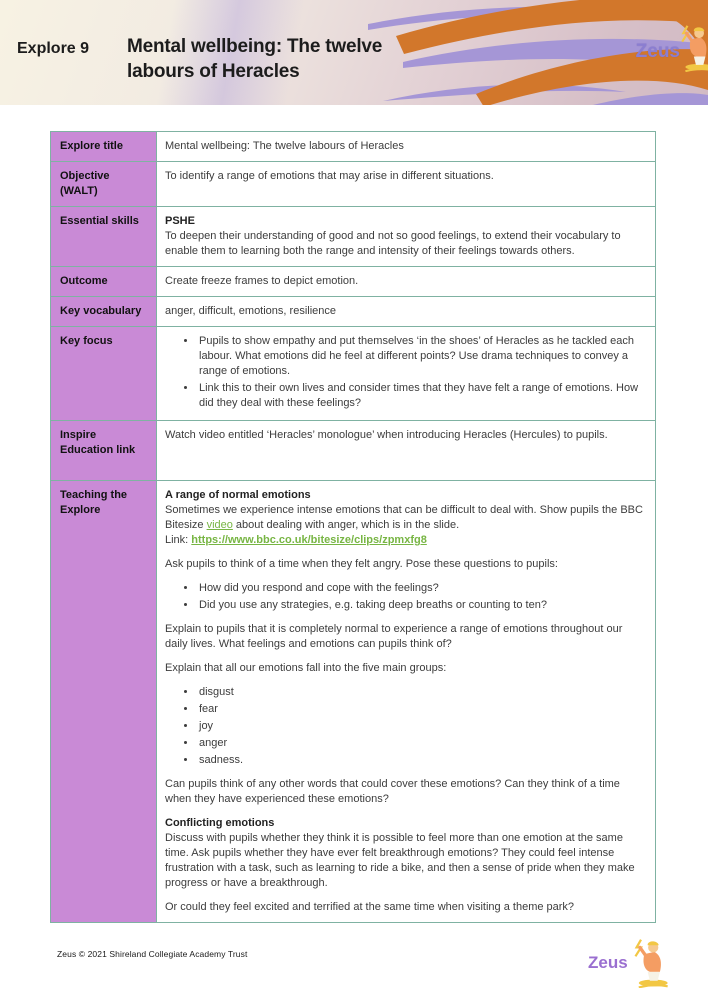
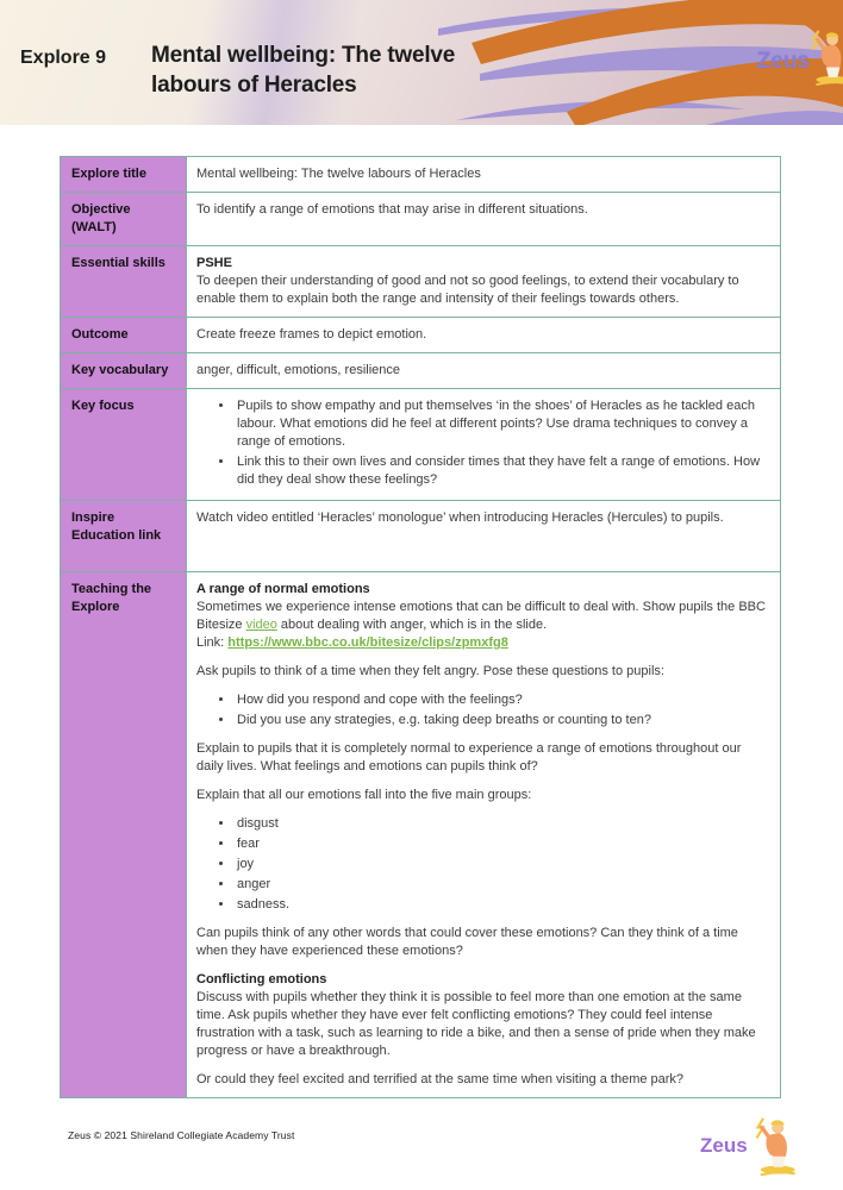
  Explore 9
  Mental wellbeing: The twelve labours of Heracles
  Zeus
  Explore title	Mental wellbeing: The twelve labours of Heracles
  Objective (WALT)	To identify a range of emotions that may arise in different situations.
- Essential skills	PSHE To deepen their understanding of good and not so good feelings, to extend their vocabulary to enable them to learning both the range and intensity of their feelings towards others.
+ Essential skills	PSHE To deepen their understanding of good and not so good feelings, to extend their vocabulary to enable them to explain both the range and intensity of their feelings towards others.
  Outcome	Create freeze frames to depict emotion.
  Key vocabulary	anger, difficult, emotions, resilience
- Key focus	Pupils to show empathy and put themselves ‘in the shoes’ of Heracles as he tackled each labour. What emotions did he feel at different points? Use drama techniques to convey a range of emotions. Link this to their own lives and consider times that they have felt a range of emotions. How did they deal with these feelings?
+ Key focus	Pupils to show empathy and put themselves ‘in the shoes’ of Heracles as he tackled each labour. What emotions did he feel at different points? Use drama techniques to convey a range of emotions. Link this to their own lives and consider times that they have felt a range of emotions. How did they deal show these feelings?
  Inspire Education link	Watch video entitled ‘Heracles’ monologue’ when introducing Heracles (Hercules) to pupils.
- Teaching the Explore	A range of normal emotions Sometimes we experience intense emotions that can be difficult to deal with. Show pupils the BBC Bitesize video about dealing with anger, which is in the slide. Link: https://www.bbc.co.uk/bitesize/clips/zpmxfg8 Ask pupils to think of a time when they felt angry. Pose these questions to pupils: How did you respond and cope with the feelings? Did you use any strategies, e.g. taking deep breaths or counting to ten? Explain to pupils that it is completely normal to experience a range of emotions throughout our daily lives. What feelings and emotions can pupils think of? Explain that all our emotions fall into the five main groups: disgust fear joy anger sadness. Can pupils think of any other words that could cover these emotions? Can they think of a time when they have experienced these emotions? Conflicting emotions Discuss with pupils whether they think it is possible to feel more than one emotion at the same time. Ask pupils whether they have ever felt breakthrough emotions? They could feel intense frustration with a task, such as learning to ride a bike, and then a sense of pride when they make progress or have a breakthrough. Or could they feel excited and terrified at the same time when visiting a theme park?
+ Teaching the Explore	A range of normal emotions Sometimes we experience intense emotions that can be difficult to deal with. Show pupils the BBC Bitesize video about dealing with anger, which is in the slide. Link: https://www.bbc.co.uk/bitesize/clips/zpmxfg8 Ask pupils to think of a time when they felt angry. Pose these questions to pupils: How did you respond and cope with the feelings? Did you use any strategies, e.g. taking deep breaths or counting to ten? Explain to pupils that it is completely normal to experience a range of emotions throughout our daily lives. What feelings and emotions can pupils think of? Explain that all our emotions fall into the five main groups: disgust fear joy anger sadness. Can pupils think of any other words that could cover these emotions? Can they think of a time when they have experienced these emotions? Conflicting emotions Discuss with pupils whether they think it is possible to feel more than one emotion at the same time. Ask pupils whether they have ever felt conflicting emotions? They could feel intense frustration with a task, such as learning to ride a bike, and then a sense of pride when they make progress or have a breakthrough. Or could they feel excited and terrified at the same time when visiting a theme park?
  Zeus © 2021 Shireland Collegiate Academy Trust
  Zeus
